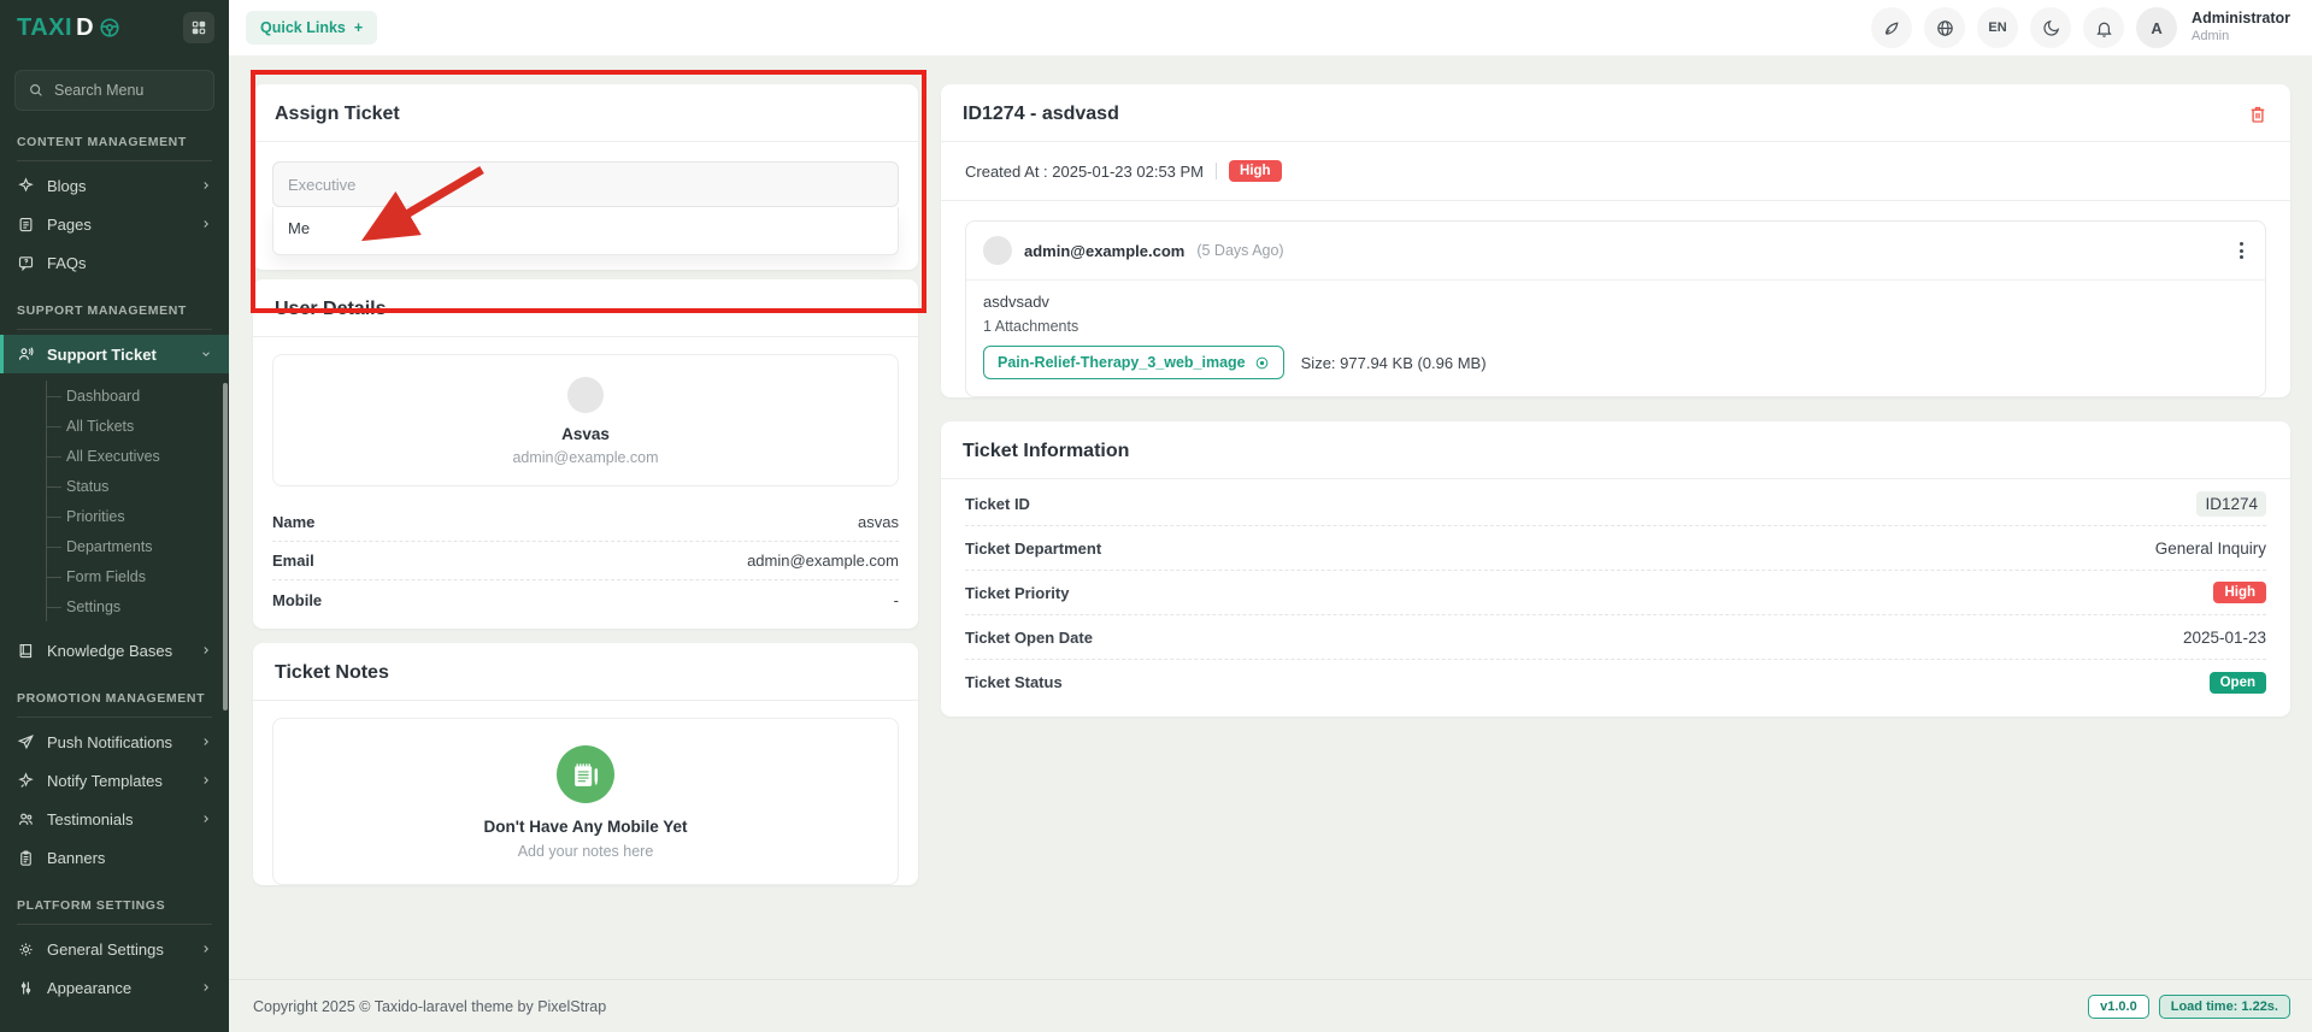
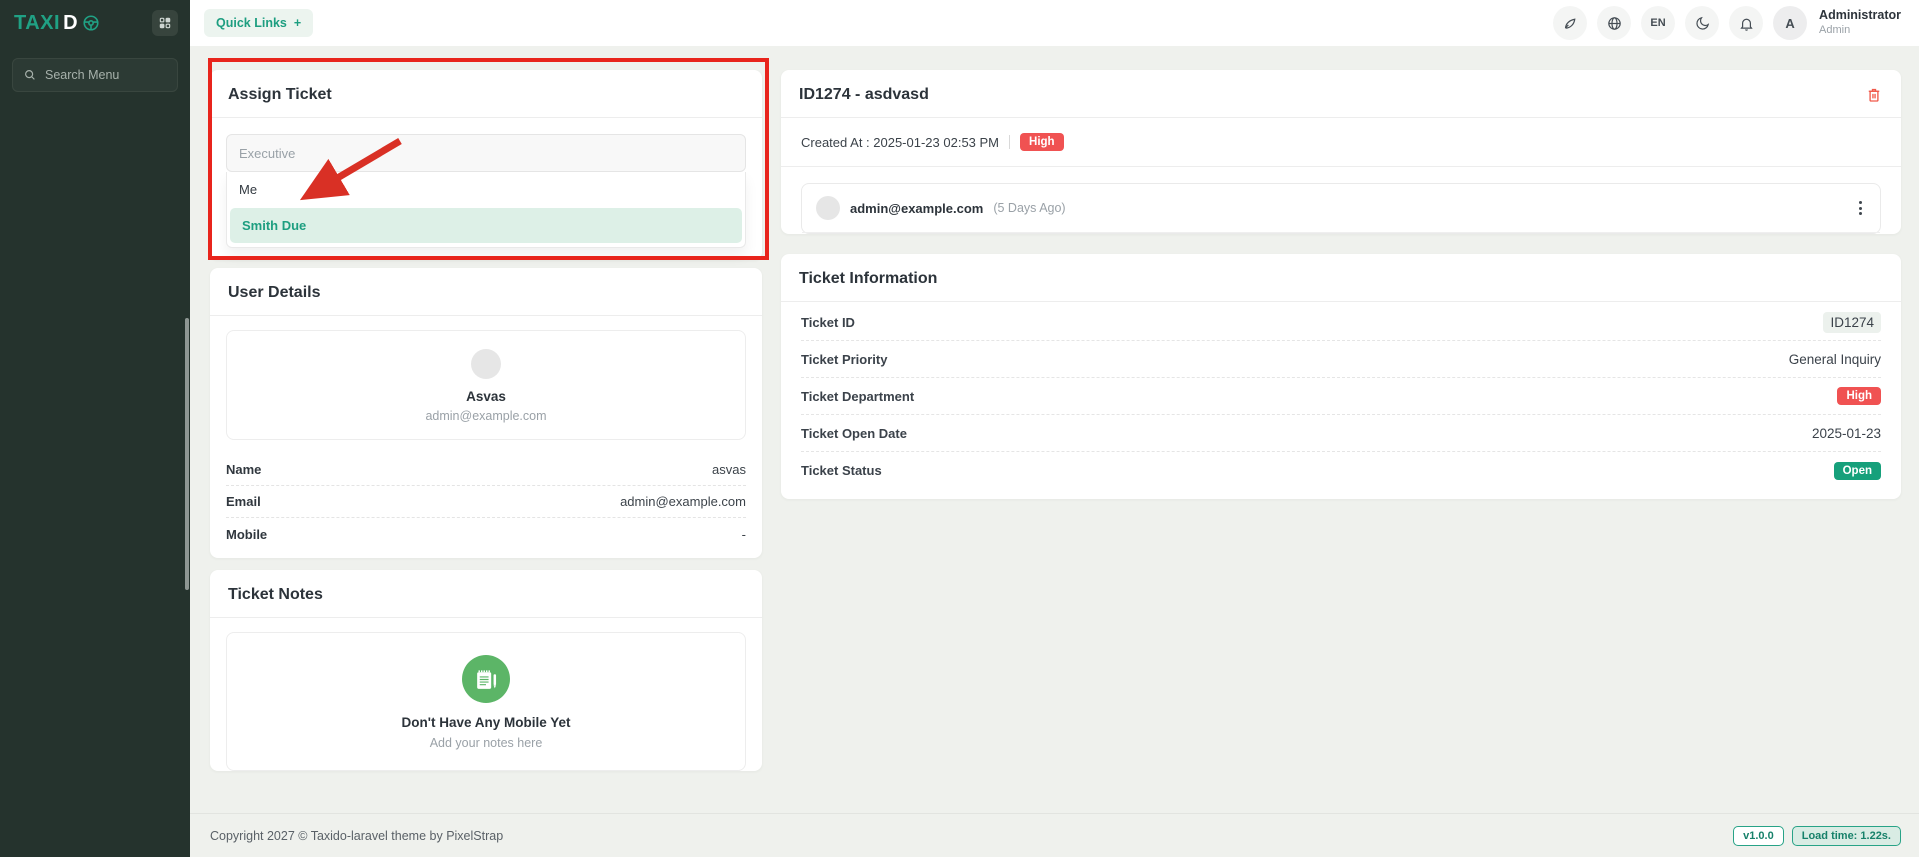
  TAXI
  D
  Search Menu
- CONTENT MANAGEMENT
- Blogs
- Pages
- FAQs
- SUPPORT MANAGEMENT
- Support Ticket
- Dashboard
- All Tickets
- All Executives
- Status
- Priorities
- Departments
- Form Fields
- Settings
- Knowledge Bases
- PROMOTION MANAGEMENT
- Push Notifications
- Notify Templates
- Testimonials
- Banners
- PLATFORM SETTINGS
- General Settings
- Appearance
  Quick Links
  +
  EN
  A
  Administrator
  Admin
  Assign Ticket
  Executive
  Me
+ Smith Due
  User Details
  Asvas
  admin@example.com
  Name
  asvas
  Email
  admin@example.com
  Mobile
  -
  Ticket Notes
  Don't Have Any Mobile Yet
  Add your notes here
  ID1274 - asdvasd
  Created At : 2025-01-23 02:53 PM
  High
  admin@example.com
  (5 Days Ago)
- asdvsadv
- 1 Attachments
- Pain-Relief-Therapy_3_web_image
- Size: 977.94 KB (0.96 MB)
  Ticket Information
  Ticket ID
  ID1274
- Ticket Department
+ Ticket Priority
  General Inquiry
- Ticket Priority
+ Ticket Department
  High
  Ticket Open Date
  2025-01-23
  Ticket Status
  Open
- Copyright 2025 © Taxido-laravel theme by PixelStrap
+ Copyright 2027 © Taxido-laravel theme by PixelStrap
  v1.0.0
  Load time: 1.22s.
